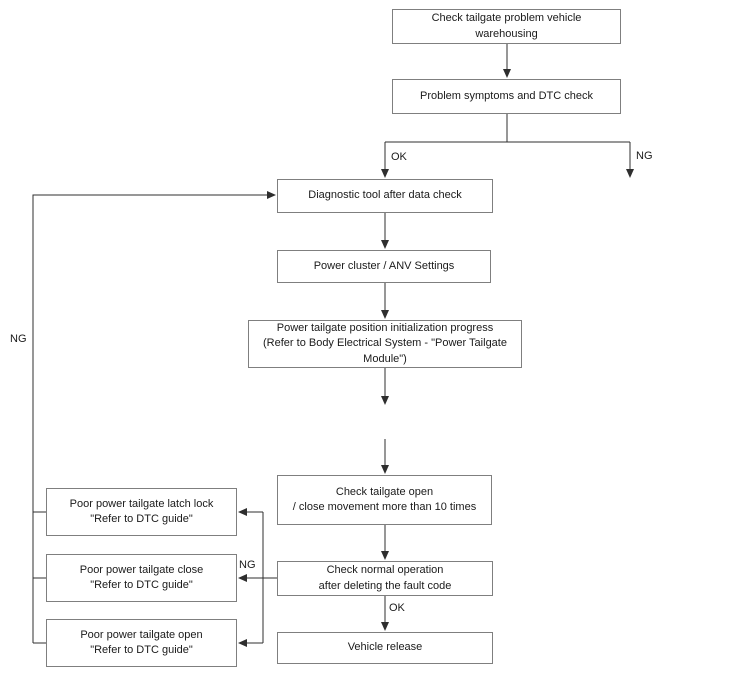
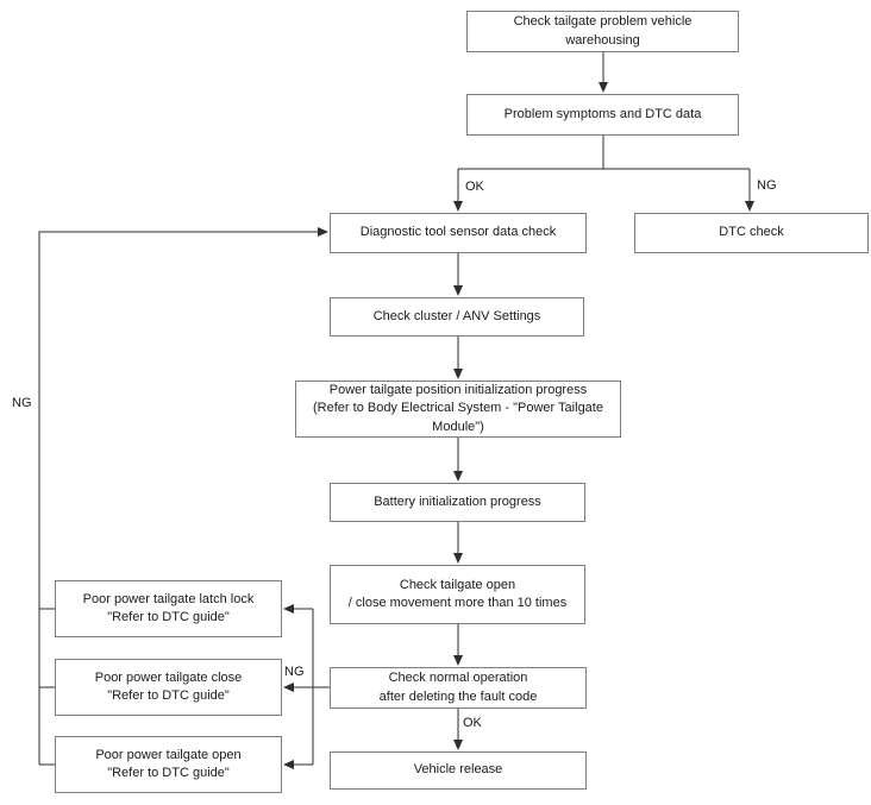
  Check tailgate problem vehicle warehousing
- Problem symptoms and DTC check
+ Problem symptoms and DTC data
- Diagnostic tool after data check
+ Diagnostic tool sensor data check
+ DTC check
- Power cluster / ANV Settings
+ Check cluster / ANV Settings
  Power tailgate position initialization progress
  (Refer to Body Electrical System - "Power Tailgate Module")
+ Battery initialization progress
  Check tailgate open
  / close movement more than 10 times
  Check normal operation
  after deleting the fault code
  Vehicle release
  Poor power tailgate latch lock
  "Refer to DTC guide"
  Poor power tailgate close
  "Refer to DTC guide"
  Poor power tailgate open
  "Refer to DTC guide"
  OK
  NG
  NG
  NG
  OK
